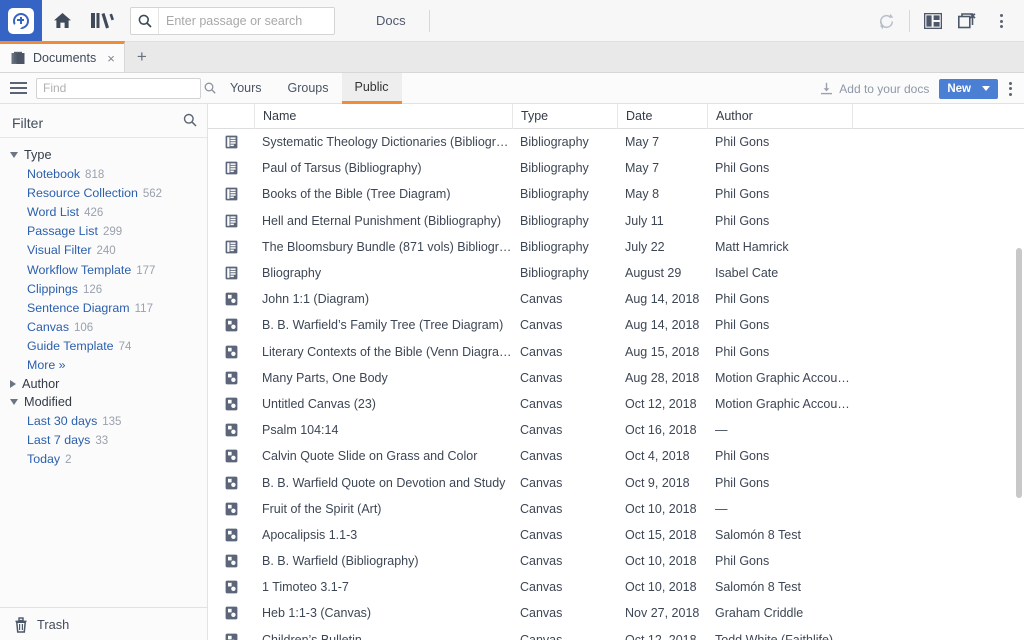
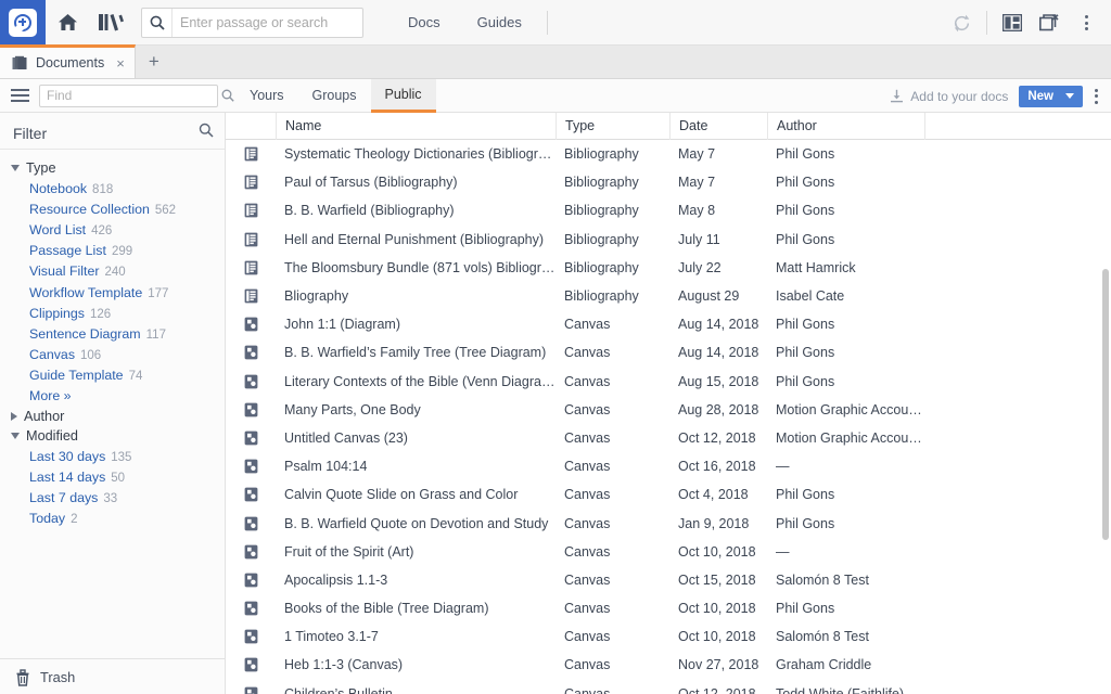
  Enter passage or search
  Docs
+ Guides
  Documents
  ×
  +
  Find
  Yours
  Groups
  Public
  Add to your docs
  New
  Filter
  Type
  Notebook 818
  Resource Collection 562
  Word List 426
  Passage List 299
  Visual Filter 240
  Workflow Template 177
  Clippings 126
  Sentence Diagram 117
  Canvas 106
  Guide Template 74
  More »
  Author
  Modified
  Last 30 days 135
+ Last 14 days 50
  Last 7 days 33
  Today 2
  Trash
  Name
  Type
  Date
  Author
  Systematic Theology Dictionaries (Bibliogr…
  Bibliography
  May 7
  Phil Gons
  Paul of Tarsus (Bibliography)
  Bibliography
  May 7
  Phil Gons
- Books of the Bible (Tree Diagram)
+ B. B. Warfield (Bibliography)
  Bibliography
  May 8
  Phil Gons
  Hell and Eternal Punishment (Bibliography)
  Bibliography
  July 11
  Phil Gons
  The Bloomsbury Bundle (871 vols) Bibliogr…
  Bibliography
  July 22
  Matt Hamrick
  Bliography
  Bibliography
  August 29
  Isabel Cate
  John 1:1 (Diagram)
  Canvas
  Aug 14, 2018
  Phil Gons
  B. B. Warfield’s Family Tree (Tree Diagram)
  Canvas
  Aug 14, 2018
  Phil Gons
  Literary Contexts of the Bible (Venn Diagram)
  Canvas
  Aug 15, 2018
  Phil Gons
  Many Parts, One Body
  Canvas
  Aug 28, 2018
  Motion Graphic Account
  Untitled Canvas (23)
  Canvas
  Oct 12, 2018
  Motion Graphic Account
  Psalm 104:14
  Canvas
  Oct 16, 2018
  —
  Calvin Quote Slide on Grass and Color
  Canvas
  Oct 4, 2018
  Phil Gons
  B. B. Warfield Quote on Devotion and Study
  Canvas
- Oct 9, 2018
+ Jan 9, 2018
  Phil Gons
  Fruit of the Spirit (Art)
  Canvas
  Oct 10, 2018
  —
  Apocalipsis 1.1-3
  Canvas
  Oct 15, 2018
  Salomón 8 Test
- B. B. Warfield (Bibliography)
+ Books of the Bible (Tree Diagram)
  Canvas
  Oct 10, 2018
  Phil Gons
  1 Timoteo 3.1-7
  Canvas
  Oct 10, 2018
  Salomón 8 Test
  Heb 1:1-3 (Canvas)
  Canvas
  Nov 27, 2018
  Graham Criddle
